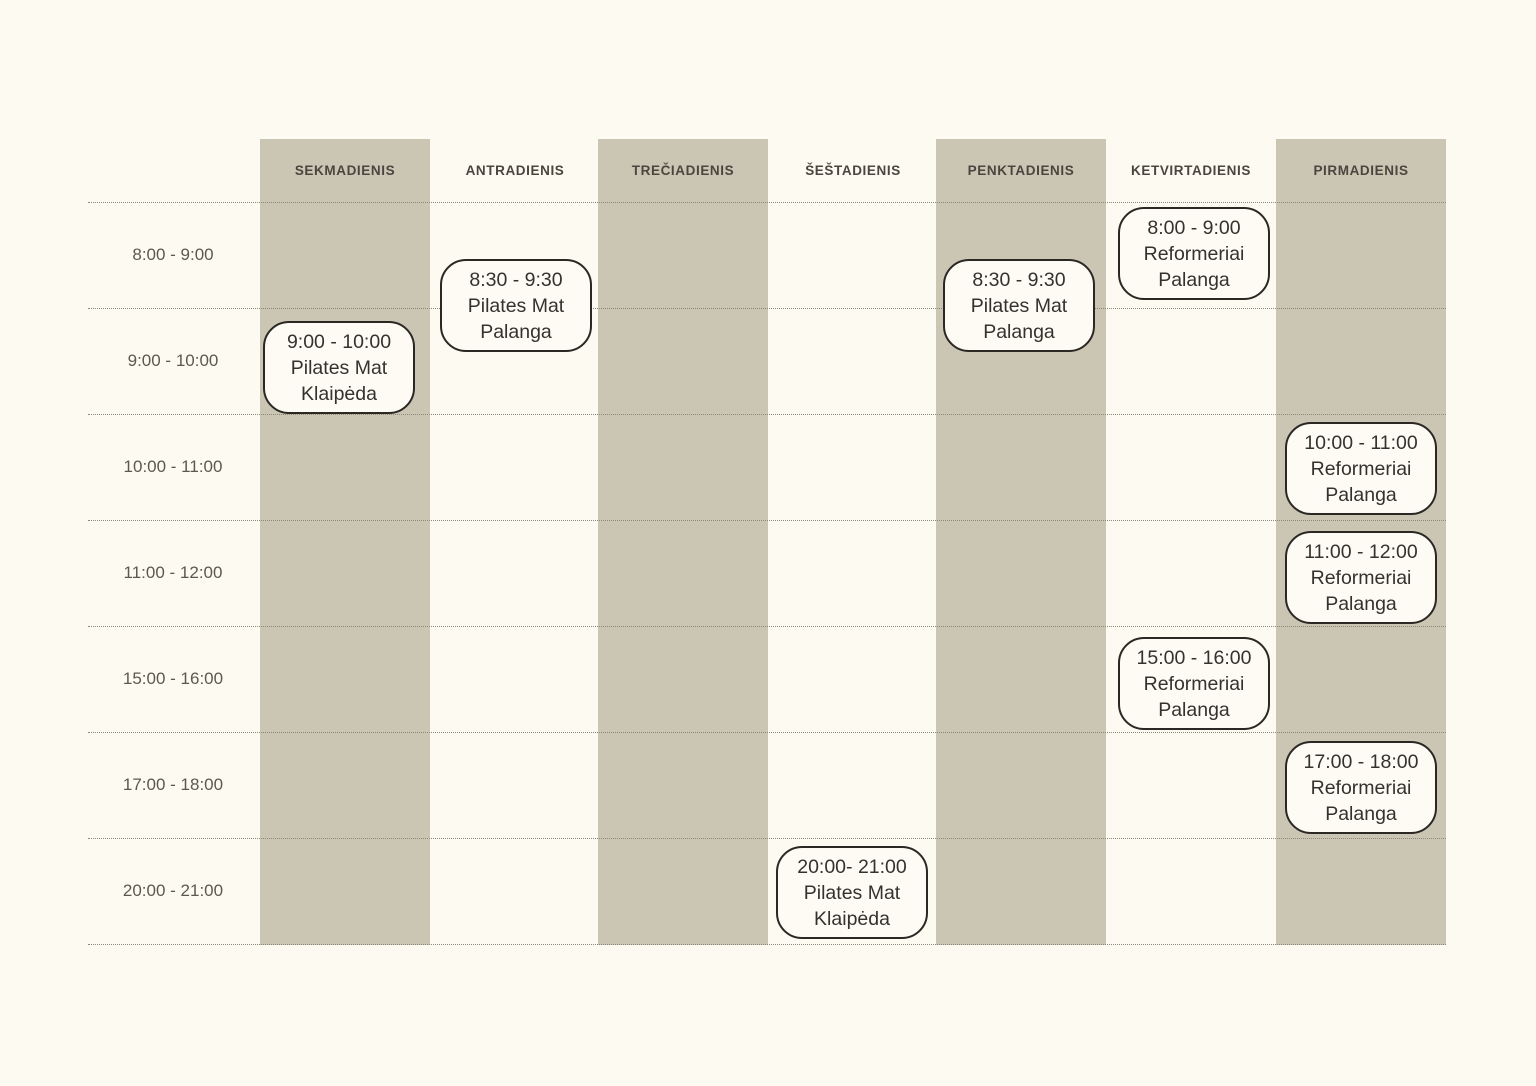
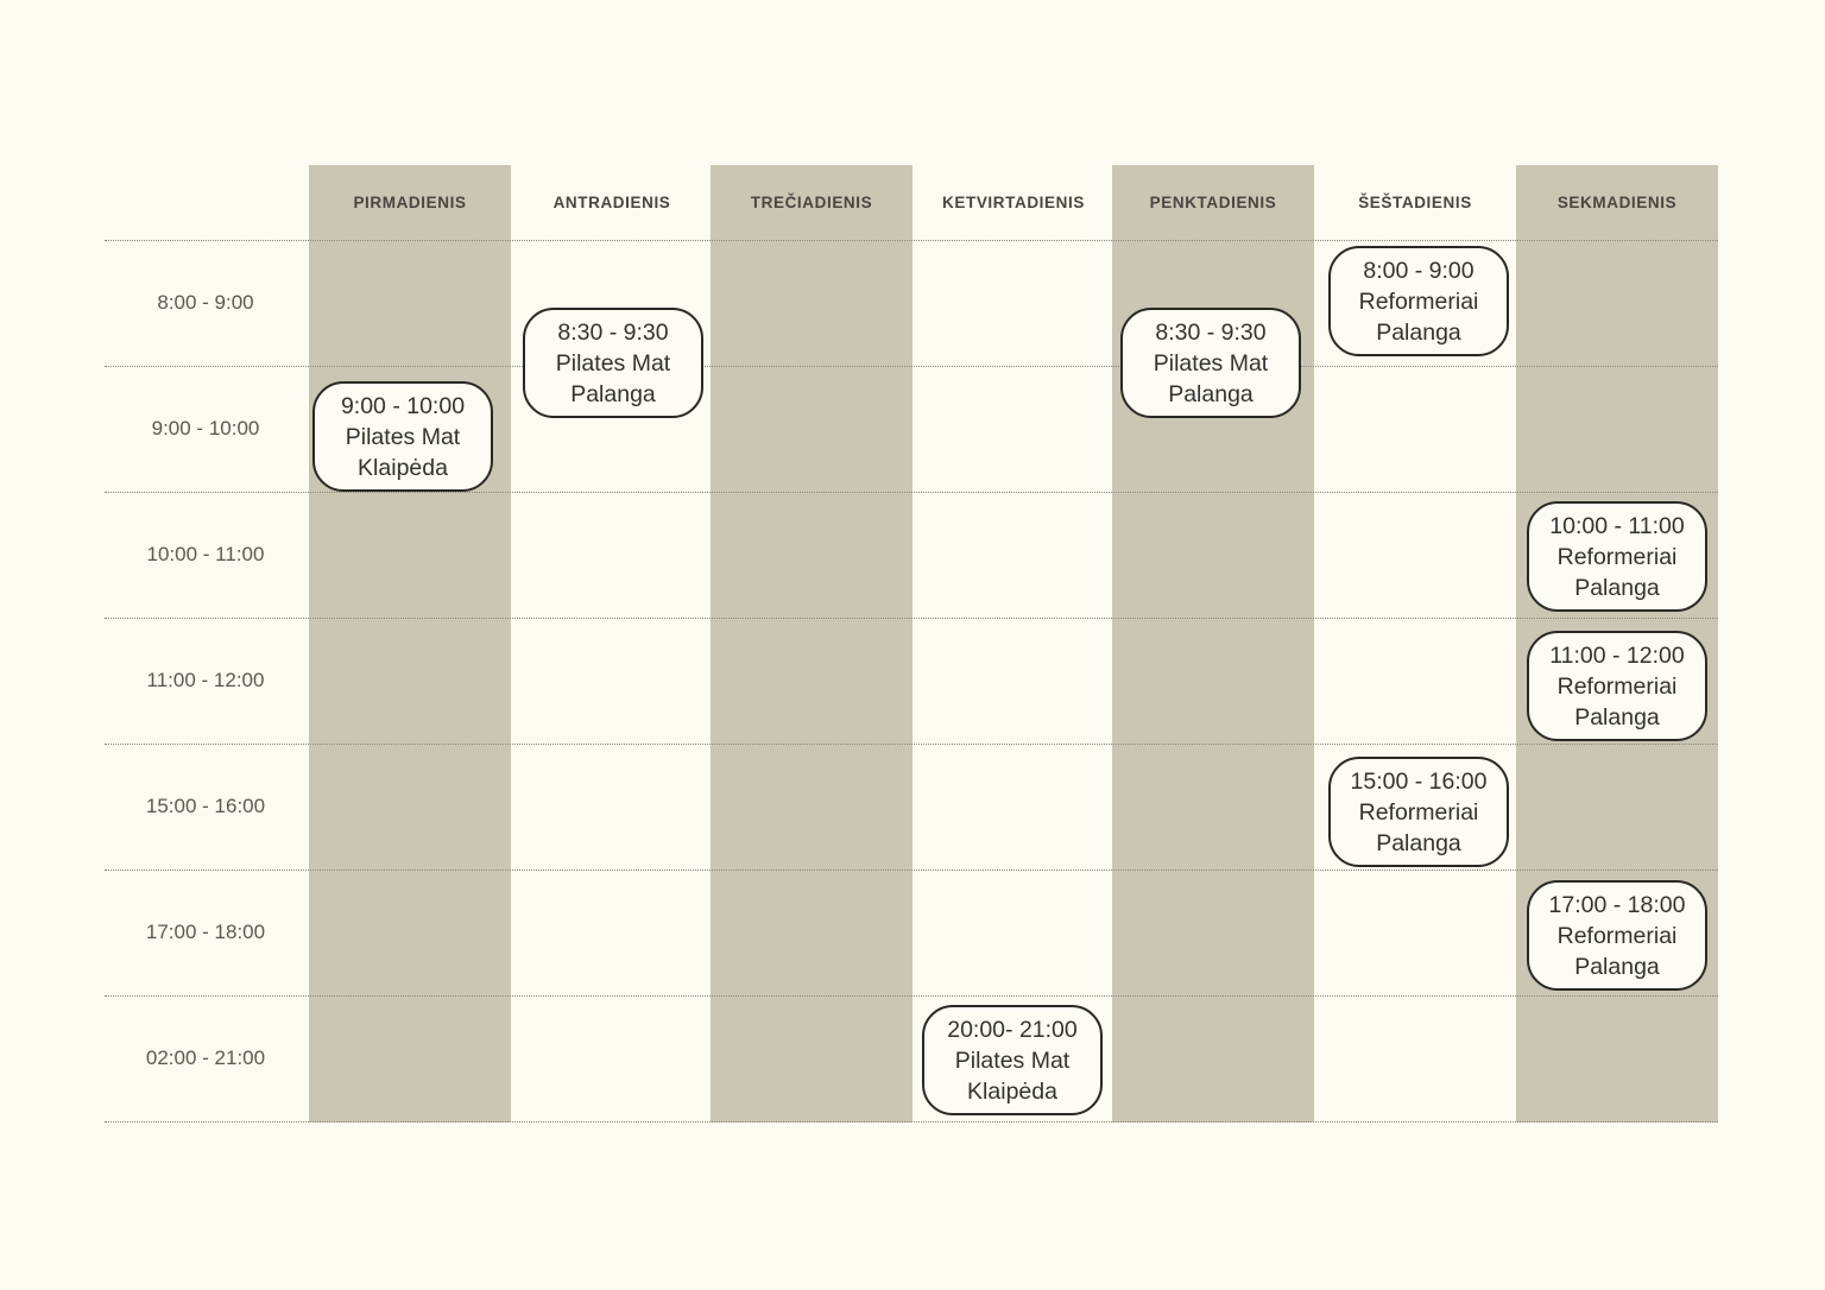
- SEKMADIENIS
+ PIRMADIENIS
  ANTRADIENIS
  TREČIADIENIS
- ŠEŠTADIENIS
+ KETVIRTADIENIS
  PENKTADIENIS
- KETVIRTADIENIS
+ ŠEŠTADIENIS
- PIRMADIENIS
+ SEKMADIENIS
  8:00 - 9:00
  9:00 - 10:00
  10:00 - 11:00
  11:00 - 12:00
  15:00 - 16:00
  17:00 - 18:00
- 20:00 - 21:00
+ 02:00 - 21:00
  8:30 - 9:30
  Pilates Mat
  Palanga
  8:30 - 9:30
  Pilates Mat
  Palanga
  8:00 - 9:00
  Reformeriai
  Palanga
  9:00 - 10:00
  Pilates Mat
  Klaipėda
  10:00 - 11:00
  Reformeriai
  Palanga
  11:00 - 12:00
  Reformeriai
  Palanga
  15:00 - 16:00
  Reformeriai
  Palanga
  17:00 - 18:00
  Reformeriai
  Palanga
  20:00- 21:00
  Pilates Mat
  Klaipėda
